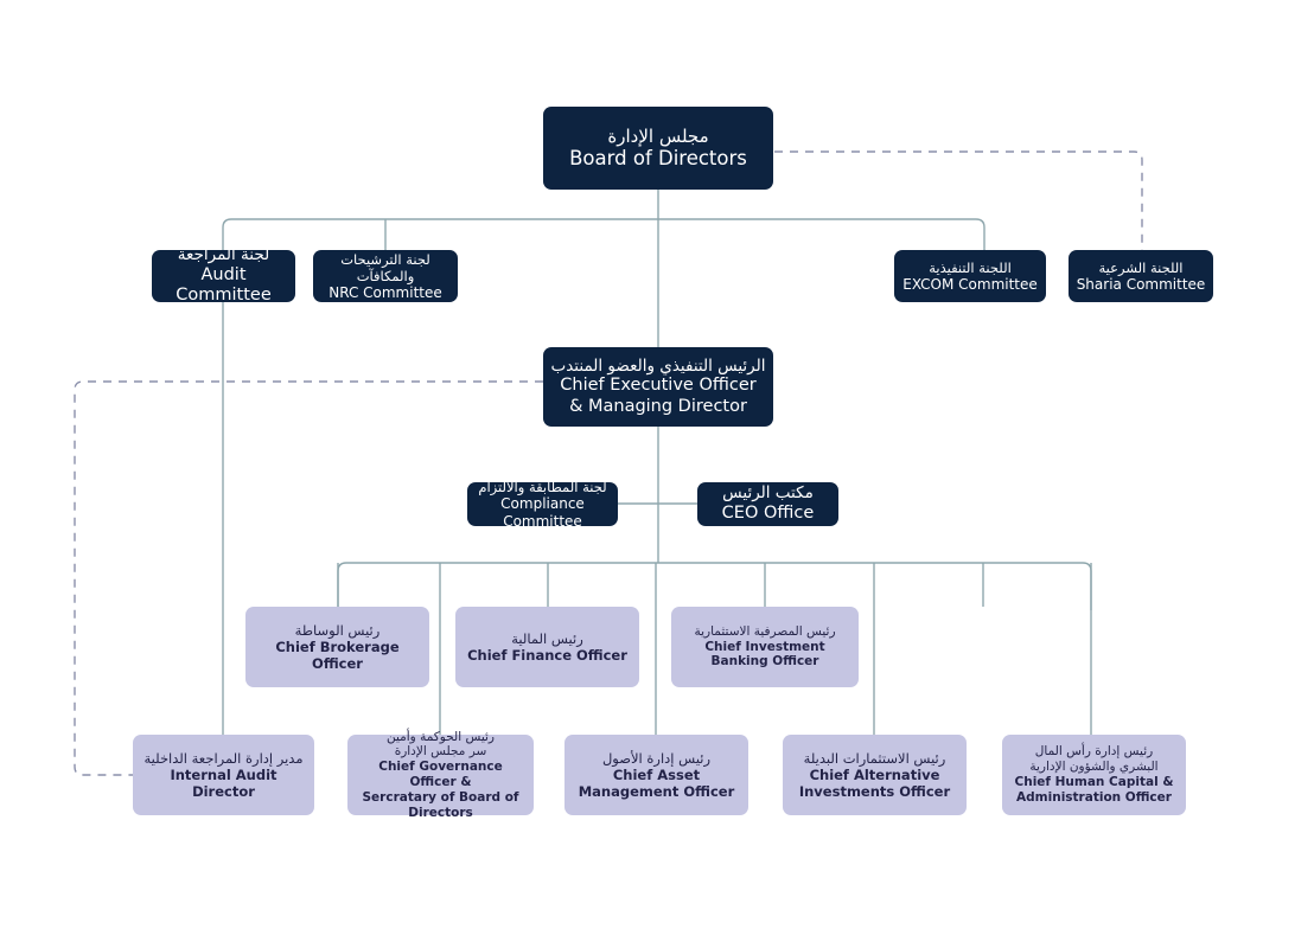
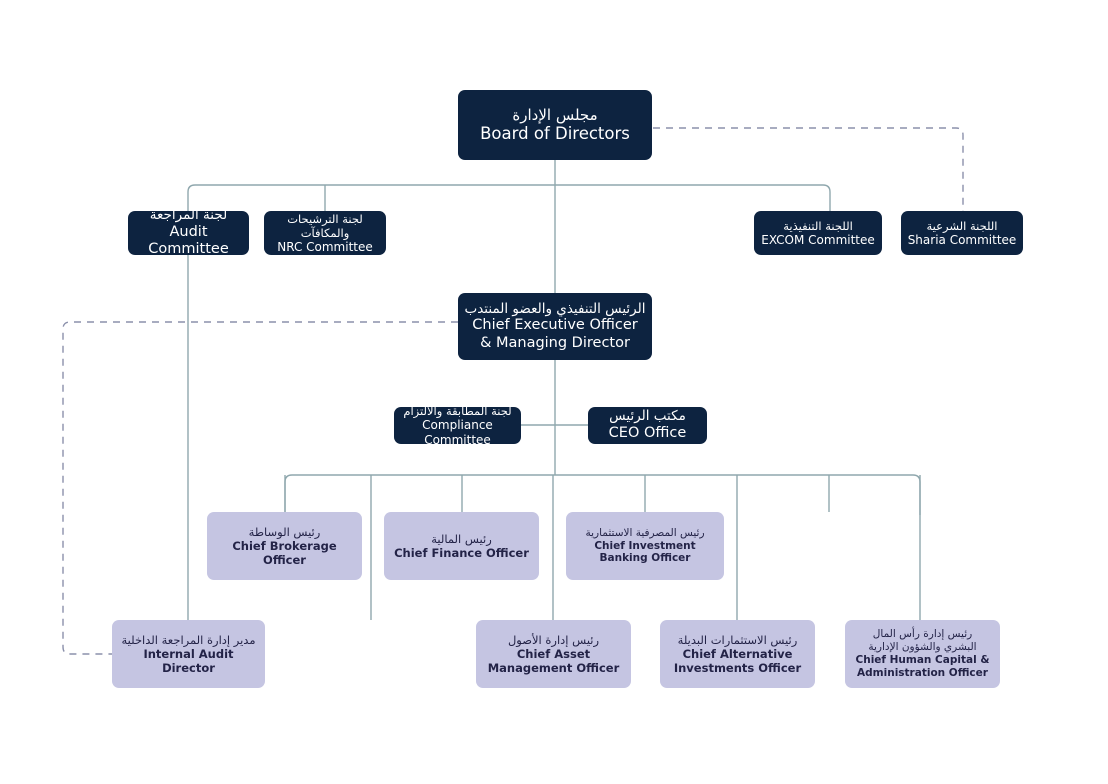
  مجلس الإدارة
  Board of Directors
  لجنة المراجعة
  Audit Committee
  لجنة الترشيحات والمكافآت
  NRC Committee
  اللجنة التنفيذية
  EXCOM Committee
  اللجنة الشرعية
  Sharia Committee
  الرئيس التنفيذي والعضو المنتدب
  Chief Executive Officer
  & Managing Director
  لجنة المطابقة والالتزام
  Compliance Committee
  مكتب الرئيس
  CEO Office
  رئيس الوساطة
  Chief Brokerage Officer
  رئيس المالية
  Chief Finance Officer
  رئيس المصرفية الاستثمارية
  Chief Investment Banking Officer
  مدير إدارة المراجعة الداخلية
  Internal Audit Director
- رئيس الحوكمة وأمين
- سر مجلس الإدارة
- Chief Governance Officer &
- Sercratary of Board of Directors
  رئيس إدارة الأصول
  Chief Asset
  Management Officer
  رئيس الاستثمارات البديلة
  Chief Alternative
  Investments Officer
  رئيس إدارة رأس المال
  البشري والشؤون الإدارية
  Chief Human Capital &
  Administration Officer
